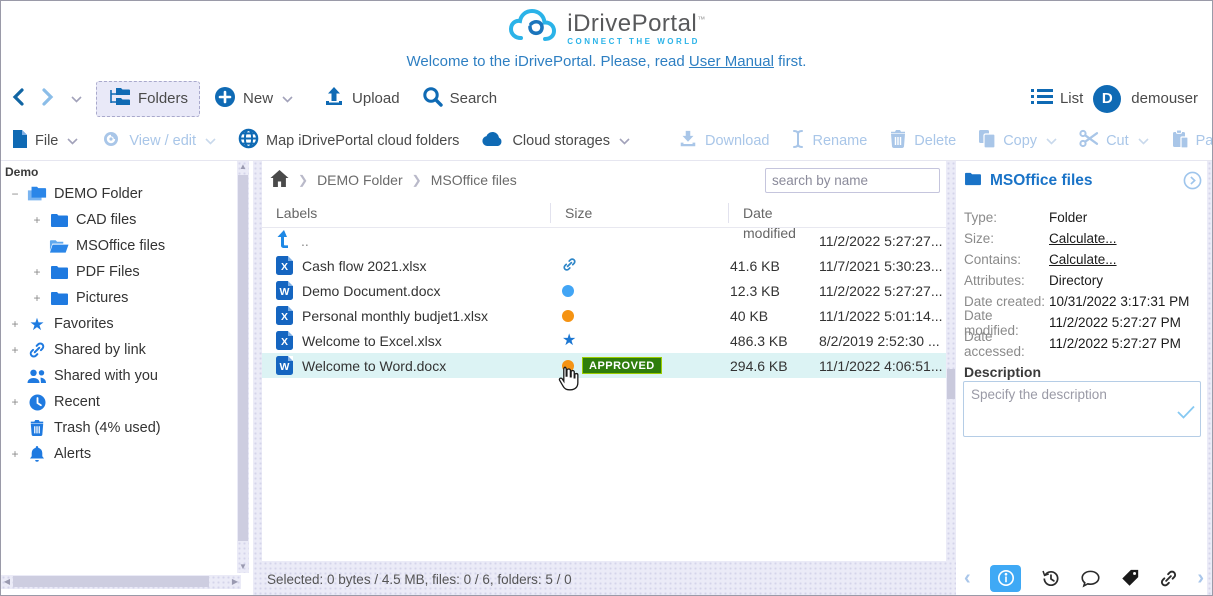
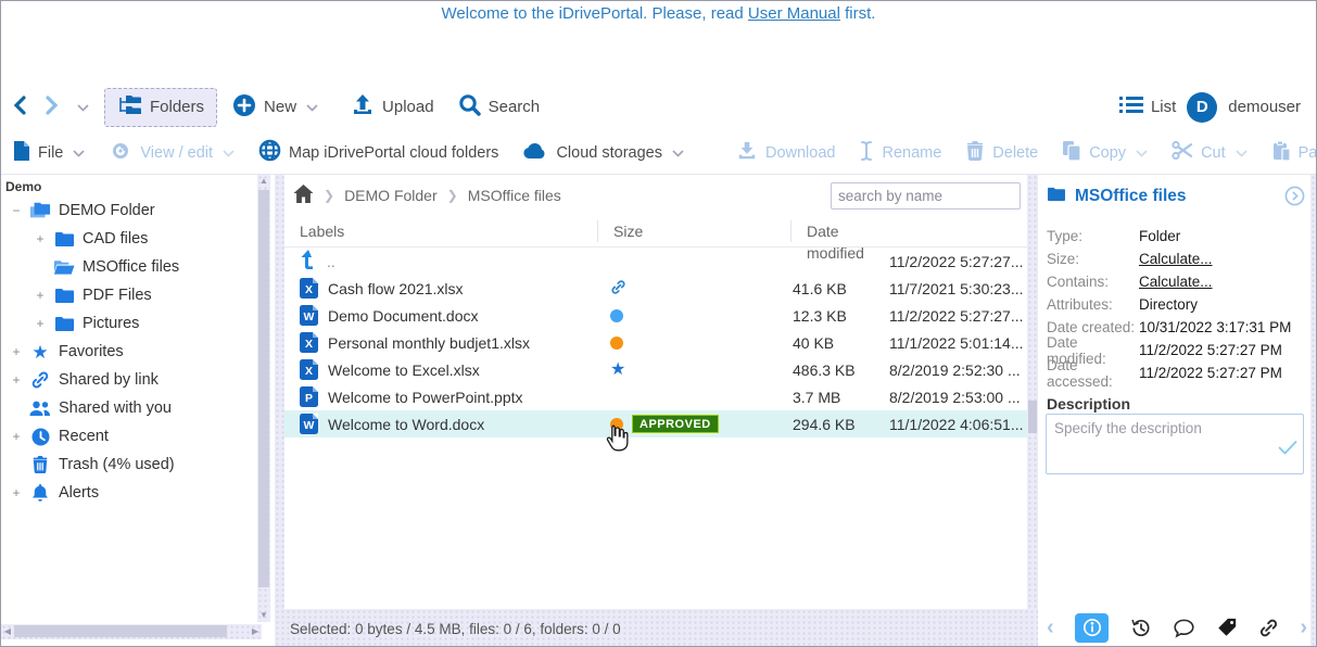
- iDrivePortal™
- CONNECT THE WORLD
  Welcome to the iDrivePortal. Please, read User Manual first.
  Folders
  New
  Upload
  Search
  List
  D
  demouser
  File
  View / edit
  Map iDrivePortal cloud folders
  Cloud storages
  Download
  Rename
  Delete
  Copy
  Cut
  Demo
  −
  DEMO Folder
  +
  CAD files
  MSOffice files
  +
  PDF Files
  +
  Pictures
  +
  ★
  Favorites
  +
  Shared by link
  Shared with you
  +
  Recent
  Trash (4% used)
  +
  Alerts
  ▲
  ▼
  ◀
  ▶
  ❯
  DEMO Folder
  ❯
  MSOffice files
  search by name
  Labels
  Size
  Date modified
  ..
  11/2/2022 5:27:27...
  X
  Cash flow 2021.xlsx
  41.6 KB
  11/7/2021 5:30:23...
  W
  Demo Document.docx
  12.3 KB
  11/2/2022 5:27:27...
  X
  Personal monthly budjet1.xlsx
  40 KB
  11/1/2022 5:01:14...
  X
  Welcome to Excel.xlsx
  ★
  486.3 KB
  8/2/2019 2:52:30 ...
+ P
+ Welcome to PowerPoint.pptx
+ 3.7 MB
+ 8/2/2019 2:53:00 ...
  W
  Welcome to Word.docx
  APPROVED
  294.6 KB
  11/1/2022 4:06:51...
- Selected: 0 bytes / 4.5 MB, files: 0 / 6, folders: 5 / 0
+ Selected: 0 bytes / 4.5 MB, files: 0 / 6, folders: 0 / 0
  MSOffice files
  Type:
  Folder
  Size:
  Calculate...
  Contains:
  Calculate...
  Attributes:
  Directory
  Date created:
  10/31/2022 3:17:31 PM
  Date modified:
  11/2/2022 5:27:27 PM
  Date accessed:
  11/2/2022 5:27:27 PM
  Description
  Specify the description
  ‹
  ›
